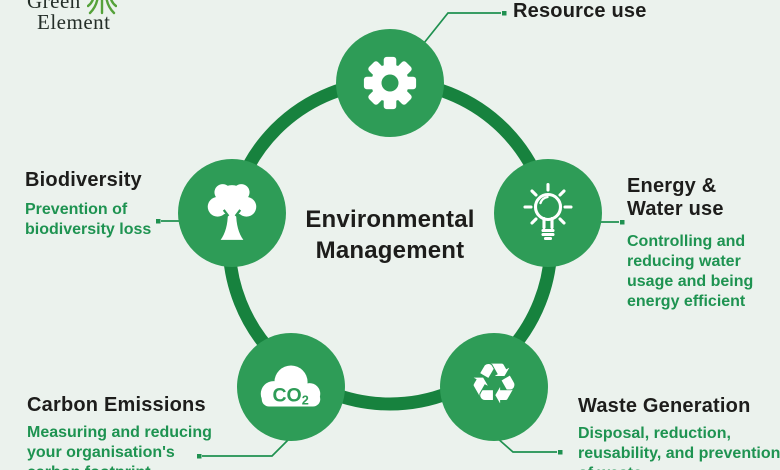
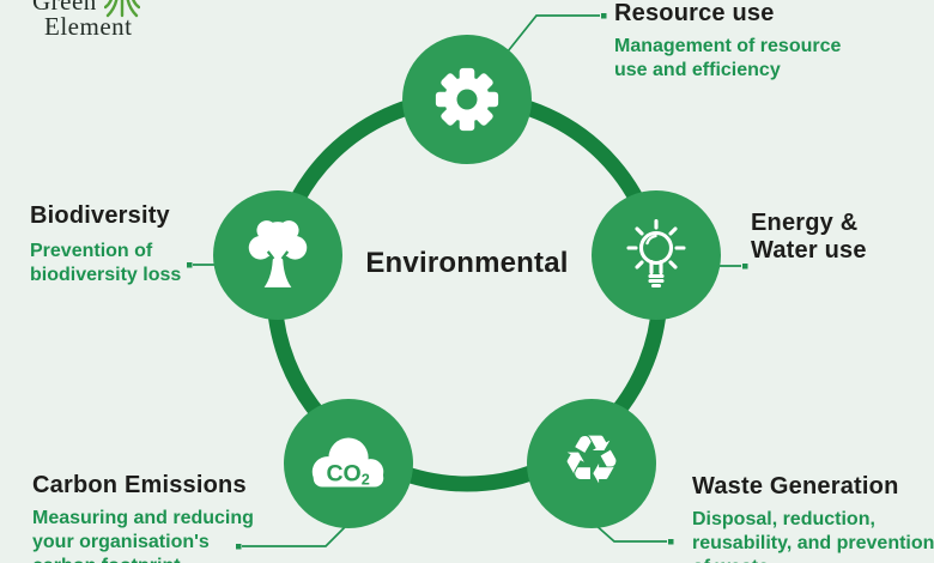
  Green
  Element
  Environmental
- Management
  CO2
  ♻
  Resource use
+ Management of resource
+ use and efficiency
  Biodiversity
  Prevention of
  biodiversity loss
  Energy &
  Water use
- Controlling and
- reducing water
- usage and being
- energy efficient
  Carbon Emissions
  Measuring and reducing
  your organisation's
  Waste Generation
  Disposal, reduction,
  reusability, and prevention
